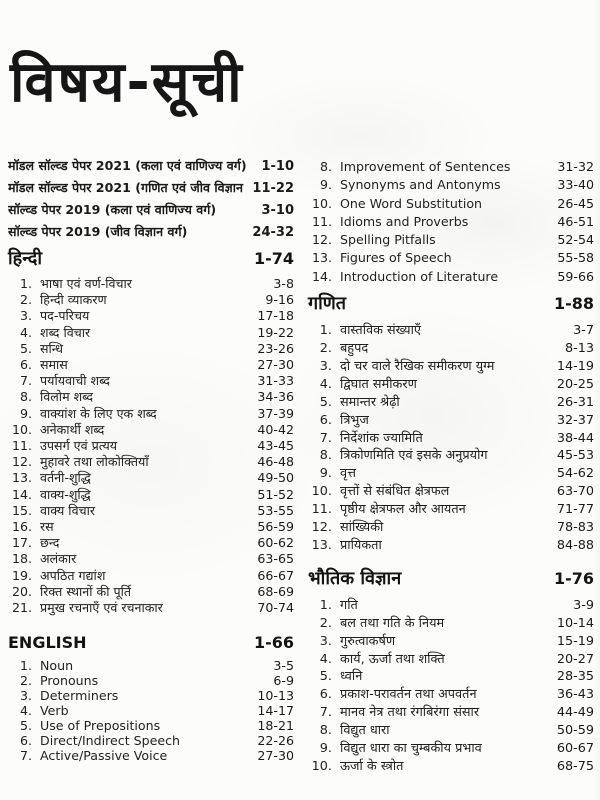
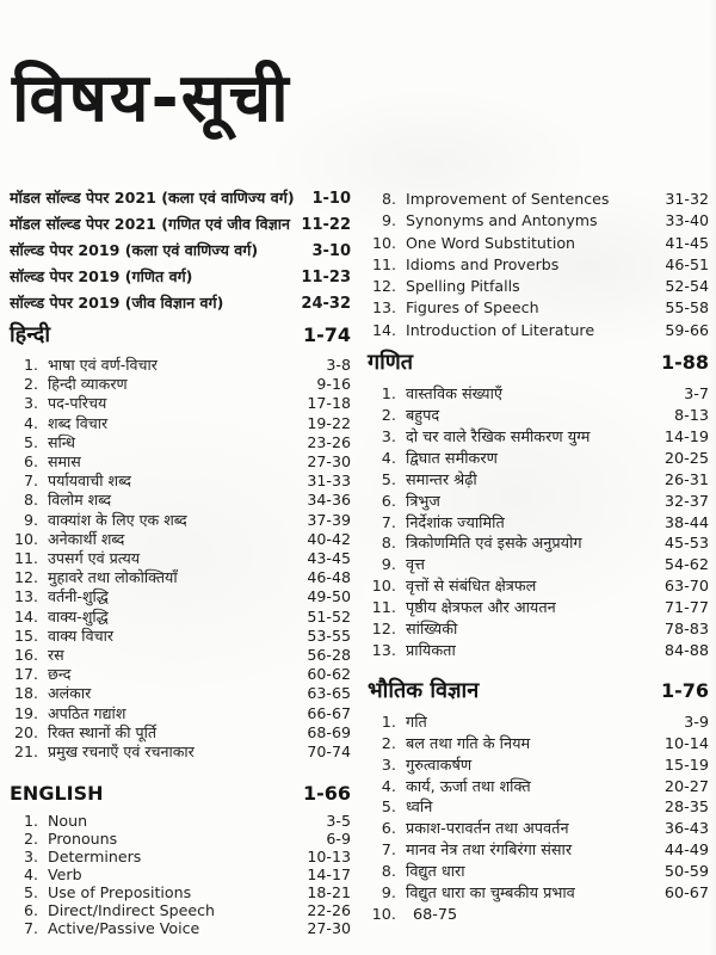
  विषय-सूची
  मॉडल सॉल्व्ड पेपर 2021 (कला एवं वाणिज्य वर्ग)
  1-10
  मॉडल सॉल्व्ड पेपर 2021 (गणित एवं जीव विज्ञान
  11-22
  सॉल्व्ड पेपर 2019 (कला एवं वाणिज्य वर्ग)
  3-10
+ सॉल्व्ड पेपर 2019 (गणित वर्ग)
+ 11-23
  सॉल्व्ड पेपर 2019 (जीव विज्ञान वर्ग)
  24-32
  हिन्दी
  1-74
  1.
  भाषा एवं वर्ण-विचार
  3-8
  2.
  हिन्दी व्याकरण
  9-16
  3.
  पद-परिचय
  17-18
  4.
  शब्द विचार
  19-22
  5.
  सन्धि
  23-26
  6.
  समास
  27-30
  7.
  पर्यायवाची शब्द
  31-33
  8.
  विलोम शब्द
  34-36
  9.
  वाक्यांश के लिए एक शब्द
  37-39
  10.
  अनेकार्थी शब्द
  40-42
  11.
  उपसर्ग एवं प्रत्यय
  43-45
  12.
  मुहावरे तथा लोकोक्तियाँ
  46-48
  13.
  वर्तनी-शुद्धि
  49-50
  14.
  वाक्य-शुद्धि
  51-52
  15.
  वाक्य विचार
  53-55
  16.
  रस
- 56-59
+ 56-28
  17.
  छन्द
  60-62
  18.
  अलंकार
  63-65
  19.
  अपठित गद्यांश
  66-67
  20.
  रिक्त स्थानों की पूर्ति
  68-69
  21.
  प्रमुख रचनाएँ एवं रचनाकार
  70-74
  ENGLISH
  1-66
  1.
  Noun
  3-5
  2.
  Pronouns
  6-9
  3.
  Determiners
  10-13
  4.
  Verb
  14-17
  5.
  Use of Prepositions
  18-21
  6.
  Direct/Indirect Speech
  22-26
  7.
  Active/Passive Voice
  27-30
  8.
  Improvement of Sentences
  31-32
  9.
  Synonyms and Antonyms
  33-40
  10.
  One Word Substitution
- 26-45
+ 41-45
  11.
  Idioms and Proverbs
  46-51
  12.
  Spelling Pitfalls
  52-54
  13.
  Figures of Speech
  55-58
  14.
  Introduction of Literature
  59-66
  गणित
  1-88
  1.
  वास्तविक संख्याएँ
  3-7
  2.
  बहुपद
  8-13
  3.
  दो चर वाले रैखिक समीकरण युग्म
  14-19
  4.
  द्विघात समीकरण
  20-25
  5.
  समान्तर श्रेढ़ी
  26-31
  6.
  त्रिभुज
  32-37
  7.
  निर्देशांक ज्यामिति
  38-44
  8.
  त्रिकोणमिति एवं इसके अनुप्रयोग
  45-53
  9.
  वृत्त
  54-62
  10.
  वृत्तों से संबंधित क्षेत्रफल
  63-70
  11.
  पृष्ठीय क्षेत्रफल और आयतन
  71-77
  12.
  सांख्यिकी
  78-83
  13.
  प्रायिकता
  84-88
  भौतिक विज्ञान
  1-76
  1.
  गति
  3-9
  2.
  बल तथा गति के नियम
  10-14
  3.
  गुरुत्वाकर्षण
  15-19
  4.
  कार्य, ऊर्जा तथा शक्ति
  20-27
  5.
  ध्वनि
  28-35
  6.
  प्रकाश-परावर्तन तथा अपवर्तन
  36-43
  7.
  मानव नेत्र तथा रंगबिरंगा संसार
  44-49
  8.
  विद्युत धारा
  50-59
  9.
  विद्युत धारा का चुम्बकीय प्रभाव
  60-67
  10.
- ऊर्जा के स्त्रोत
  68-75
